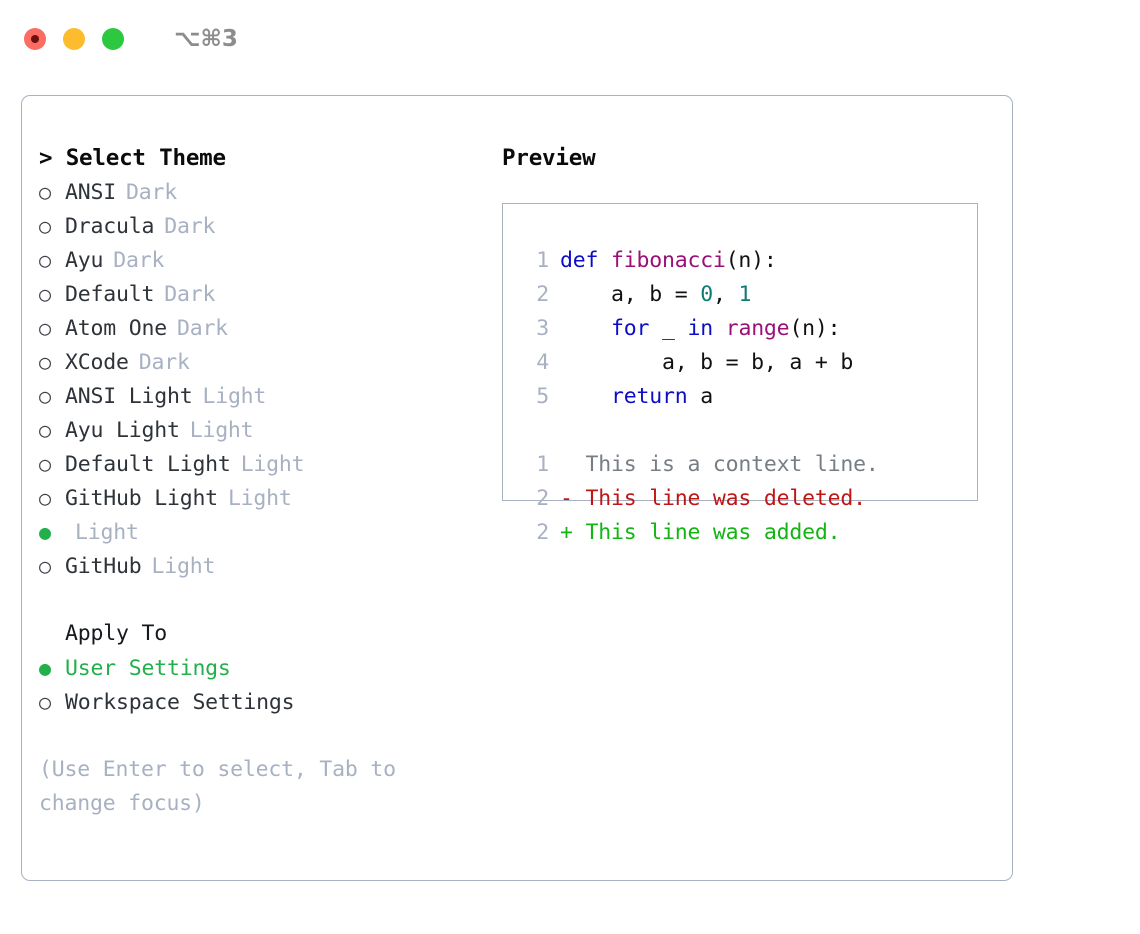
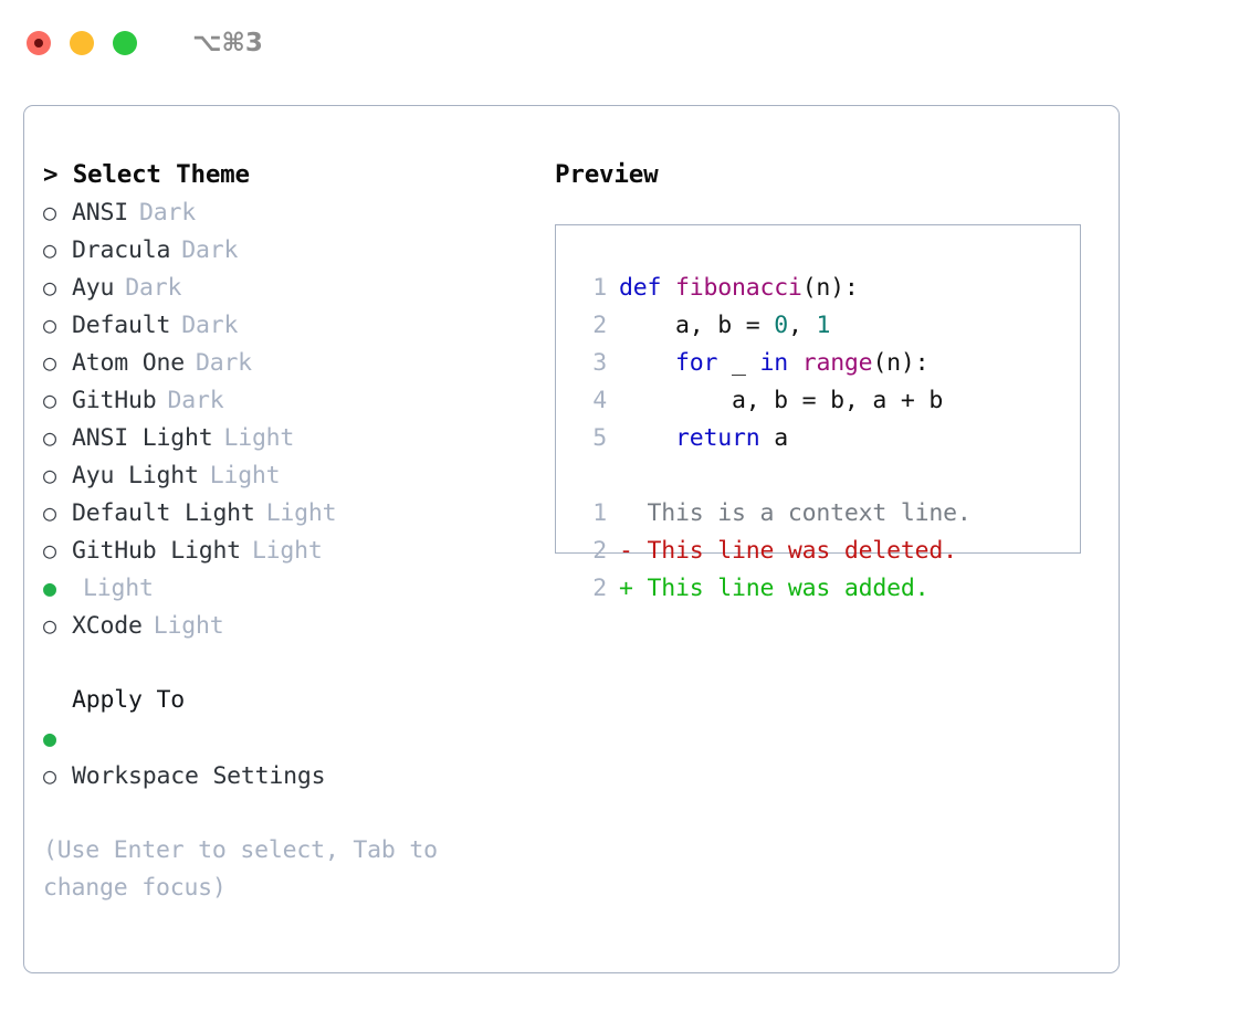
  ⌥⌘3
  > Select Theme
  ○
  ANSI
  Dark
  ○
  Dracula
  Dark
  ○
  Ayu
  Dark
  ○
  Default
  Dark
  ○
  Atom One
  Dark
  ○
- XCode
+ GitHub
  Dark
  ○
  ANSI Light
  Light
  ○
  Ayu Light
  Light
  ○
  Default Light
  Light
  ○
  GitHub Light
  Light
  ●
  Light
  ○
- GitHub
+ XCode
  Light
  Apply To
  ●
- User Settings
  ○
  Workspace Settings
  (Use Enter to select, Tab to change focus)
  Preview
  1
  def fibonacci(n):
  2
  a, b = 0, 1
  3
  for _ in range(n):
  4
  a, b = b, a + b
  5
  return a
  1
  This is a context line.
  2
  - This line was deleted.
  2
  + This line was added.
